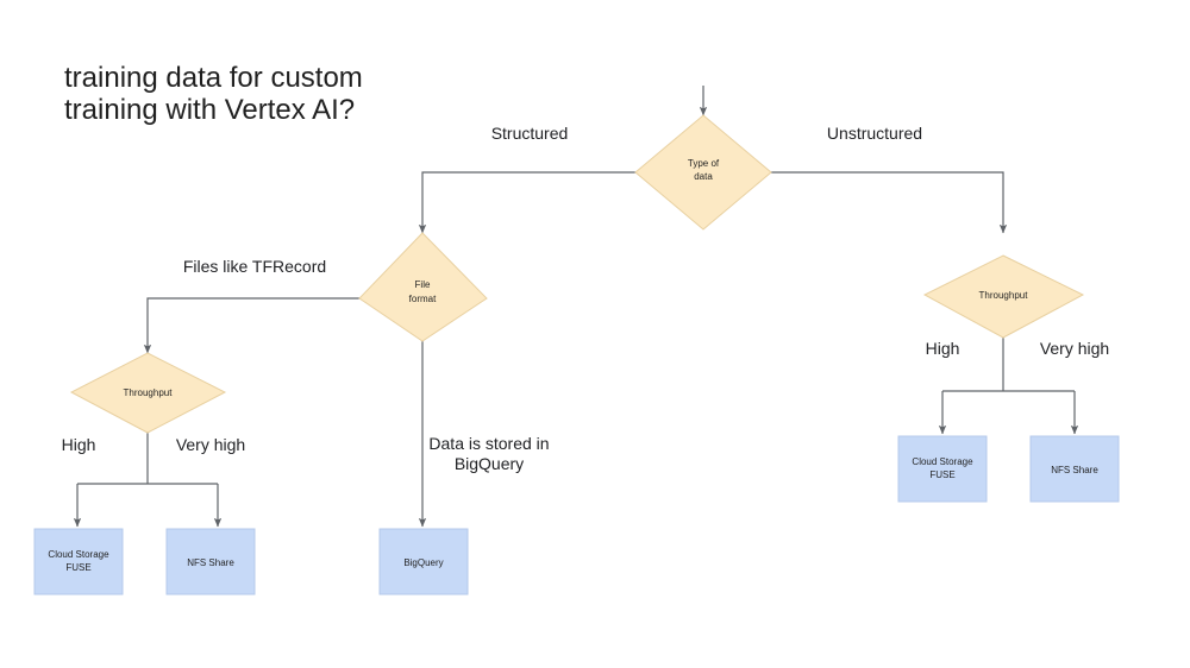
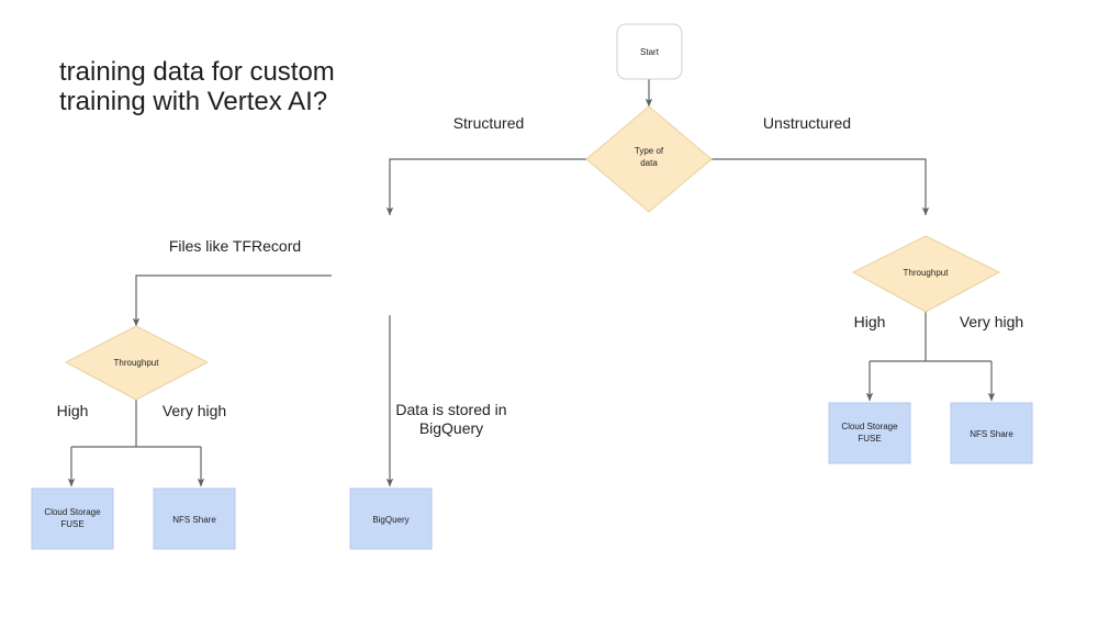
  training data for custom
  training with Vertex AI?
  Structured
  Unstructured
  Files like TFRecord
  Data is stored in
  BigQuery
  High
  Very high
  High
  Very high
+ Start
  Type of
  data
- File
- format
  Throughput
  Throughput
  Cloud Storage
  FUSE
  NFS Share
  BigQuery
  Cloud Storage
  FUSE
  NFS Share
